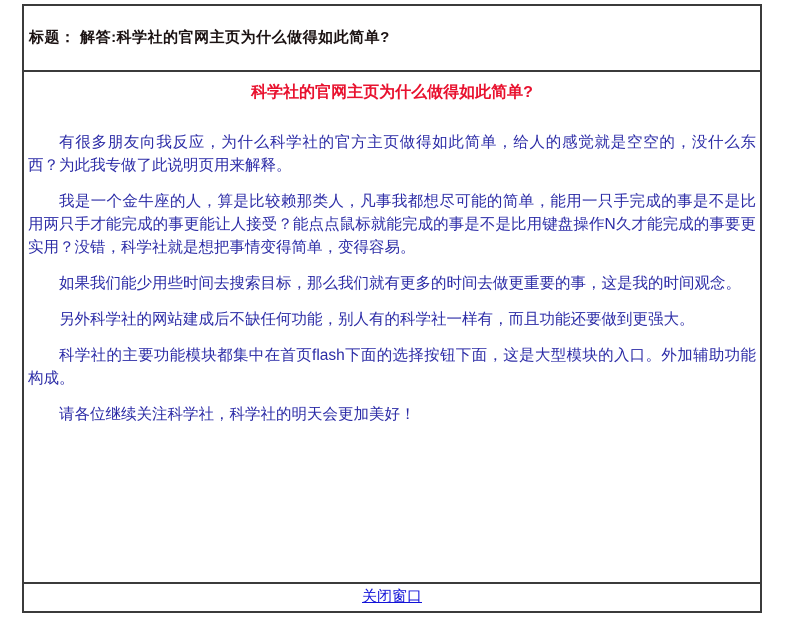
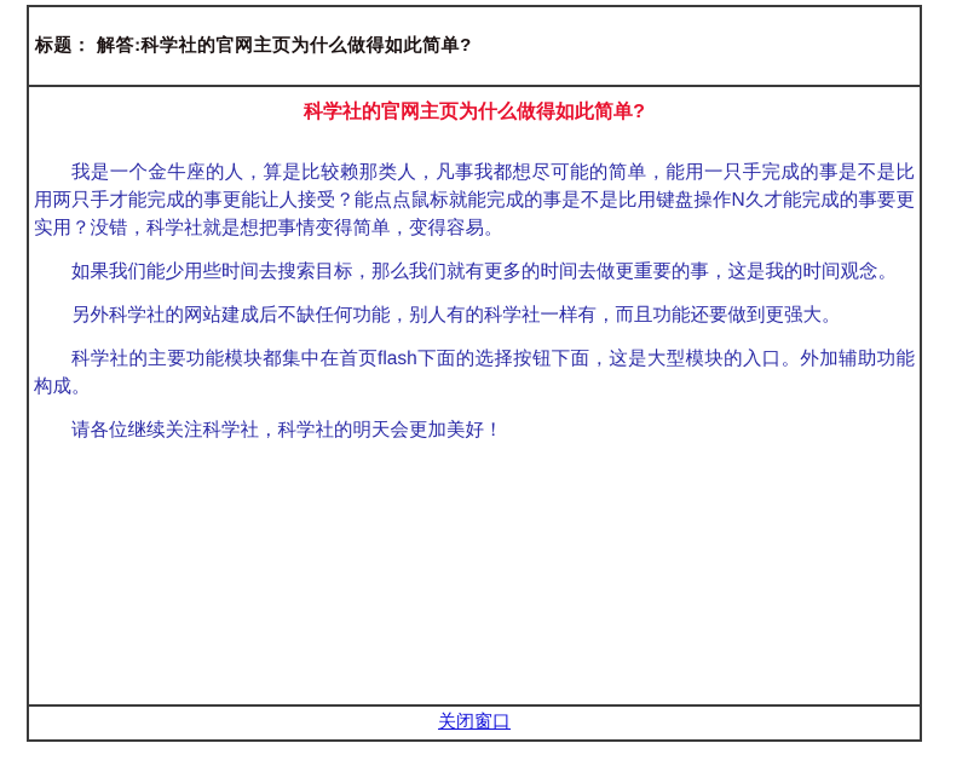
  标题： 解答:科学社的官网主页为什么做得如此简单?
  科学社的官网主页为什么做得如此简单?
- 有很多朋友向我反应，为什么科学社的官方主页做得如此简单，给人的感觉就是空空的，没什么东西？为此我专做了此说明页用来解释。
  我是一个金牛座的人，算是比较赖那类人，凡事我都想尽可能的简单，能用一只手完成的事是不是比用两只手才能完成的事更能让人接受？能点点鼠标就能完成的事是不是比用键盘操作N久才能完成的事要更实用？没错，科学社就是想把事情变得简单，变得容易。
  如果我们能少用些时间去搜索目标，那么我们就有更多的时间去做更重要的事，这是我的时间观念。
  另外科学社的网站建成后不缺任何功能，别人有的科学社一样有，而且功能还要做到更强大。
  科学社的主要功能模块都集中在首页flash下面的选择按钮下面，这是大型模块的入口。外加辅助功能构成。
  请各位继续关注科学社，科学社的明天会更加美好！
  关闭窗口
